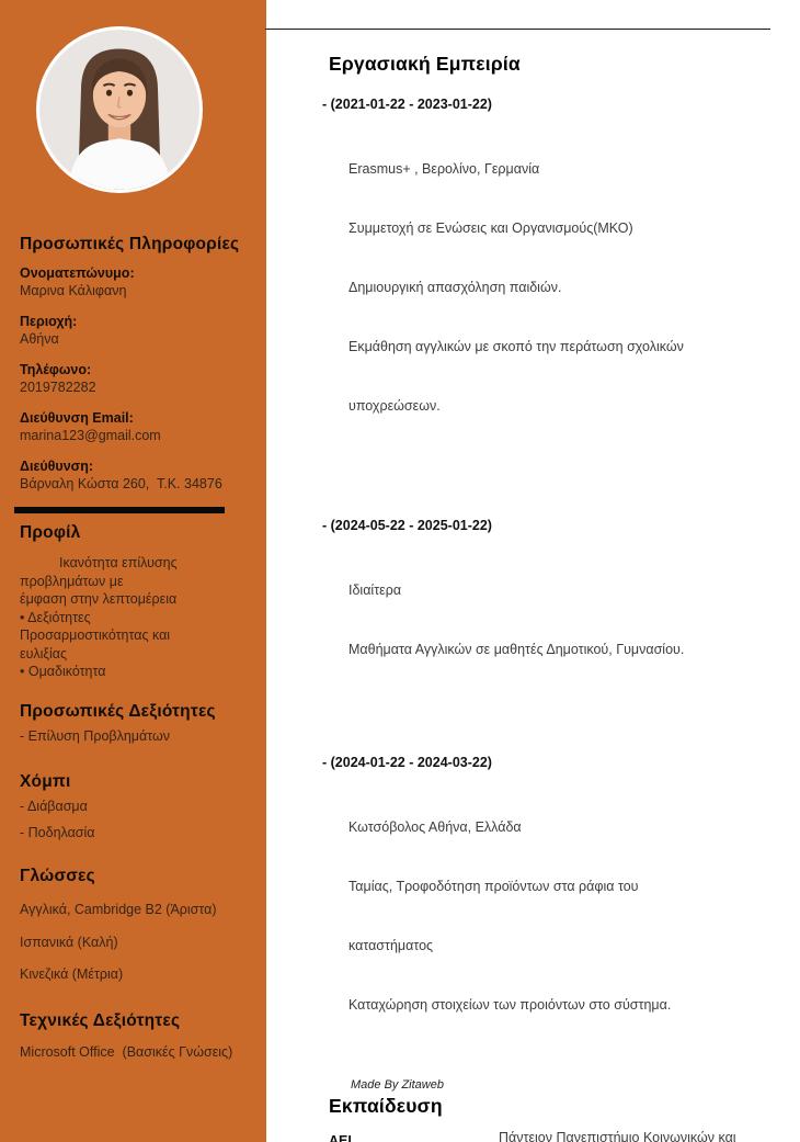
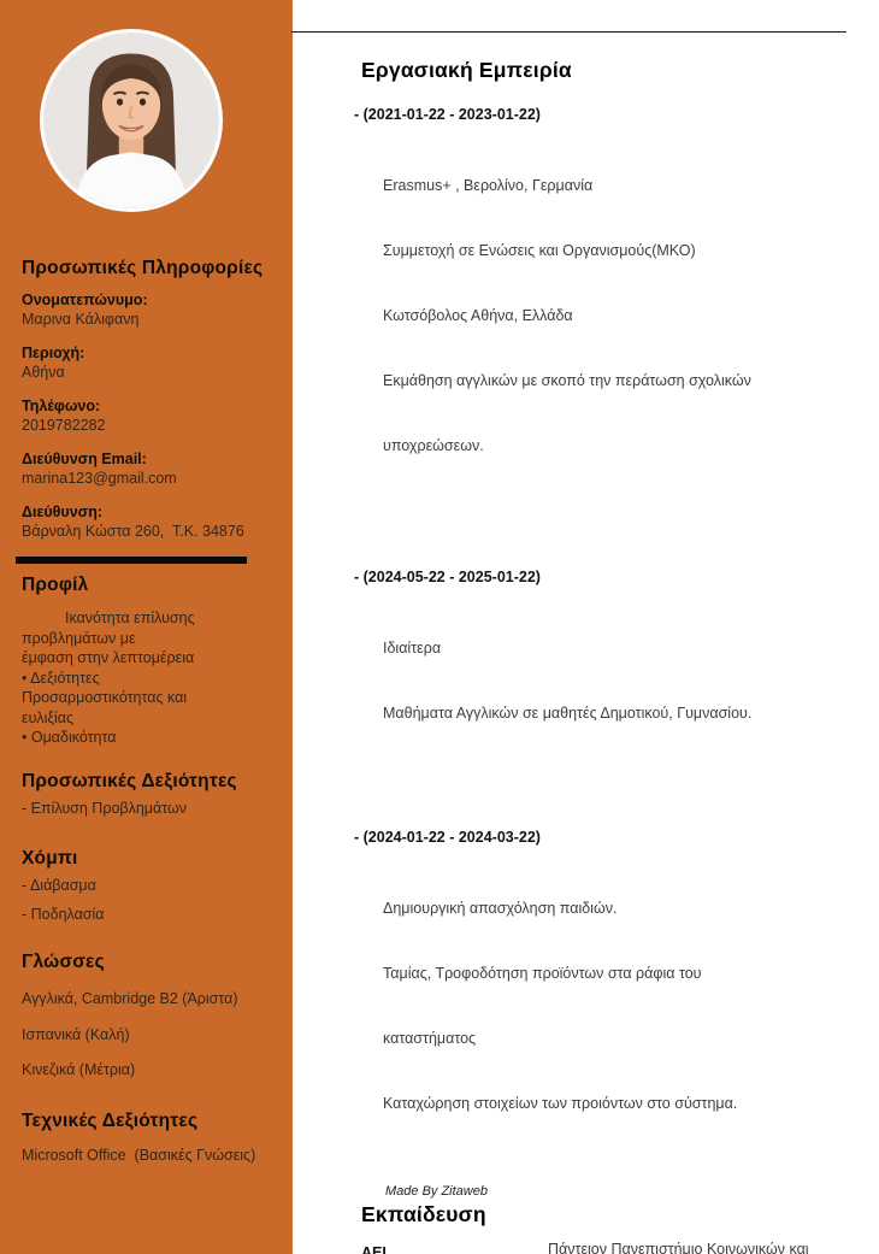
  Προσωπικές Πληροφορίες
  Ονοματεπώνυμο:
  Μαρινα Κάλιφανη
  Περιοχή:
  Αθήνα
  Τηλέφωνο:
  2019782282
  Διεύθυνση Email:
  marina123@gmail.com
  Διεύθυνση:
  Βάρναλη Κώστα 260, Τ.Κ. 34876
  Προφίλ
  Ικανότητα επίλυσης
  προβλημάτων με
  έμφαση στην λεπτομέρεια
  • Δεξιότητες
  Προσαρμοστικότητας και
  ευλιξίας
  • Ομαδικότητα
  Προσωπικές Δεξιότητες
  - Επίλυση Προβλημάτων
  Χόμπι
  - Διάβασμα
  - Ποδηλασία
  Γλώσσες
  Αγγλικά, Cambridge B2 (Άριστα)
  Ισπανικά (Καλή)
  Κινεζικά (Μέτρια)
  Τεχνικές Δεξιότητες
  Microsoft Office (Βασικές Γνώσεις)
  Εργασιακή Εμπειρία
  - (2021-01-22 - 2023-01-22)
  Erasmus+ , Βερολίνο, Γερμανία
  Συμμετοχή σε Ενώσεις και Οργανισμούς(ΜΚΟ)
- Δημιουργική απασχόληση παιδιών.
+ Κωτσόβολος Αθήνα, Ελλάδα
  Εκμάθηση αγγλικών με σκοπό την περάτωση σχολικών
  υποχρεώσεων.
  - (2024-05-22 - 2025-01-22)
  Ιδιαίτερα
  Μαθήματα Αγγλικών σε μαθητές Δημοτικού, Γυμνασίου.
  - (2024-01-22 - 2024-03-22)
- Κωτσόβολος Αθήνα, Ελλάδα
+ Δημιουργική απασχόληση παιδιών.
  Ταμίας, Τροφοδότηση προϊόντων στα ράφια του
  καταστήματος
  Καταχώρηση στοιχείων των προιόντων στο σύστημα.
  Εκπαίδευση
  ΑΕΙ
  Πάντειον Πανεπιστήμιο Κοινωνικών και
  Made By Zitaweb
